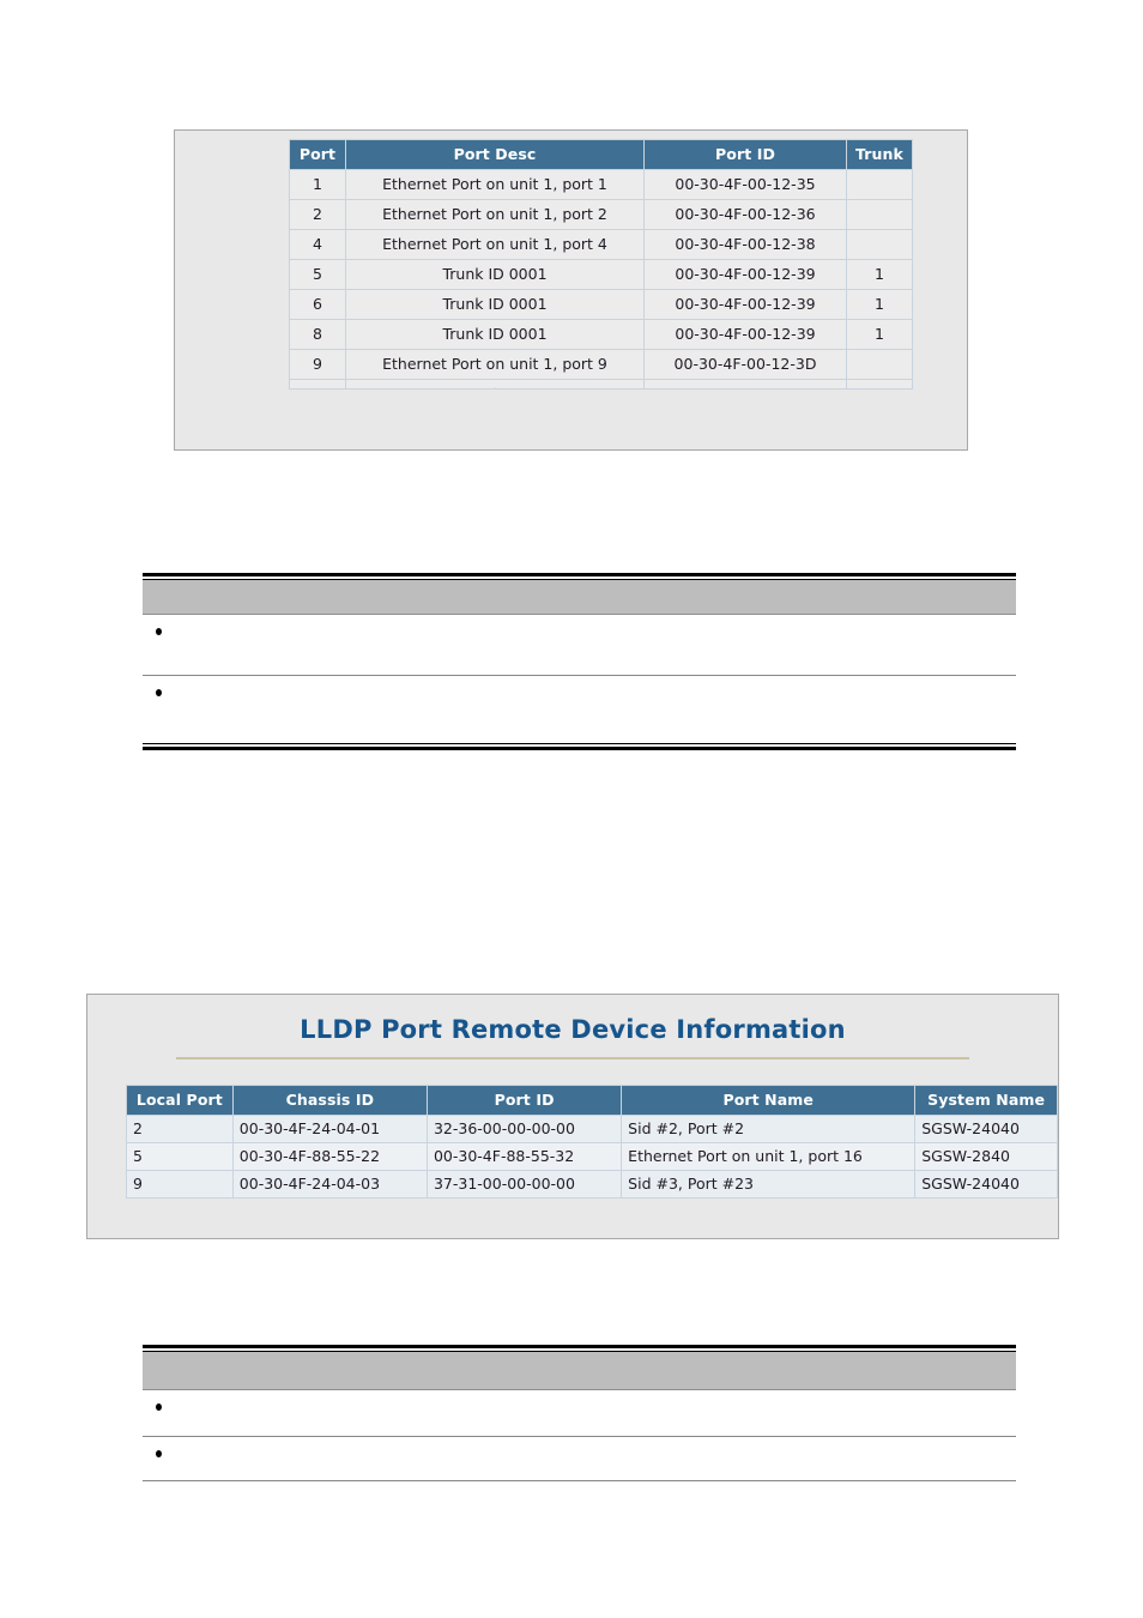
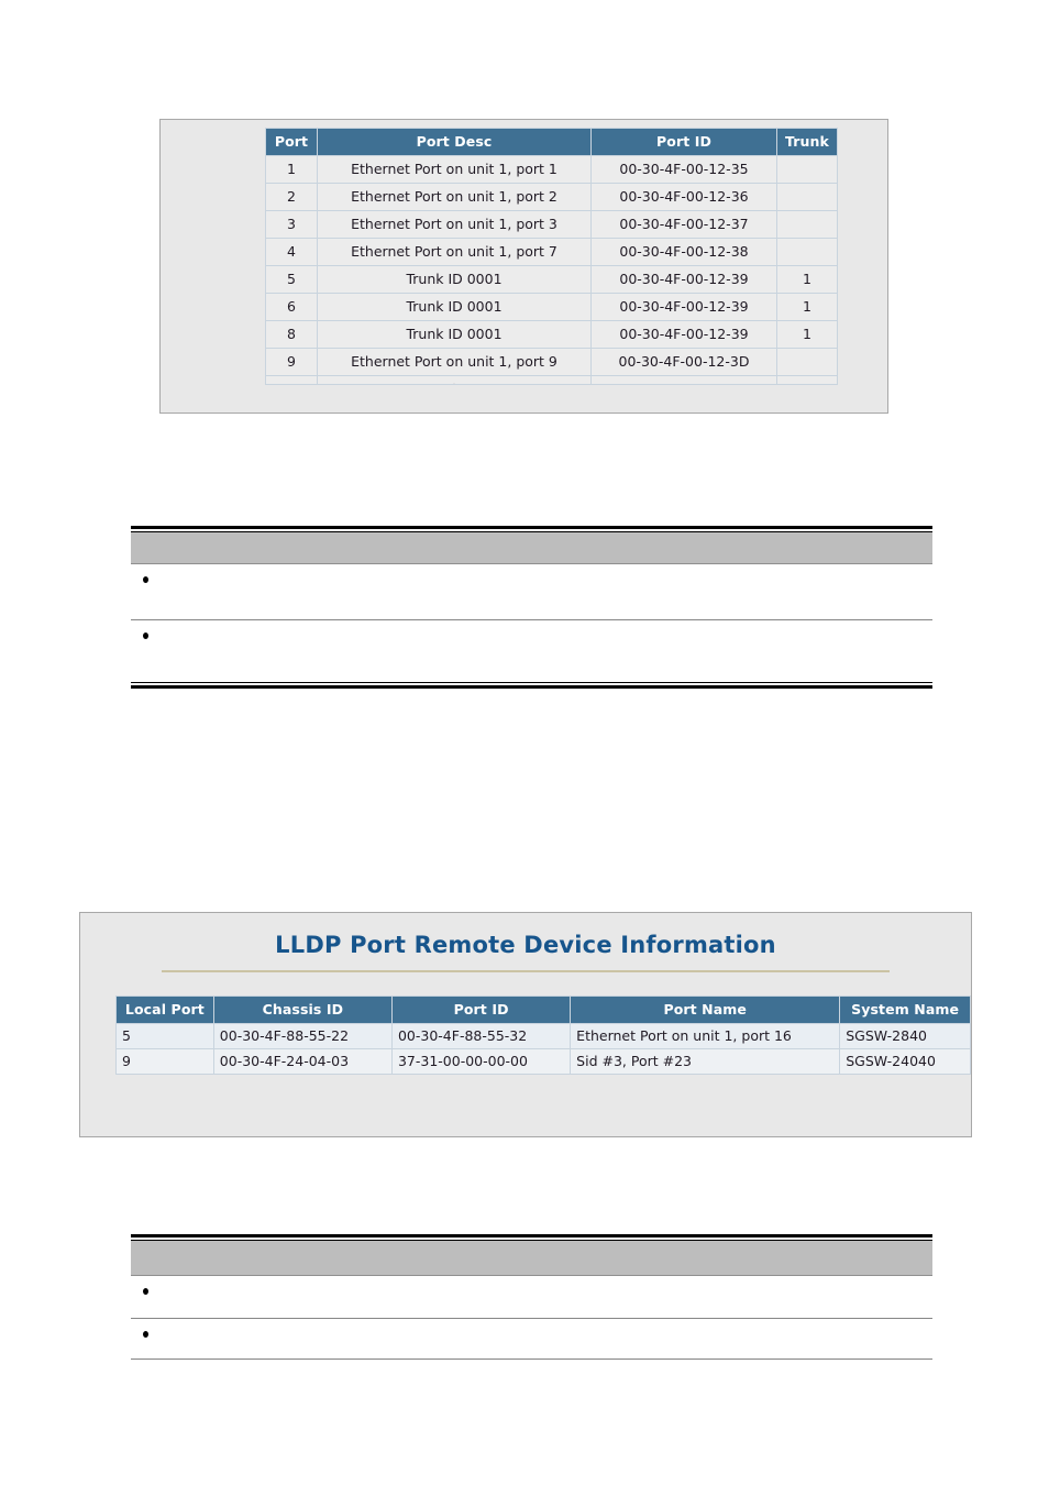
  Port	Port Desc	Port ID	Trunk
  1	Ethernet Port on unit 1, port 1	00-30-4F-00-12-35
  2	Ethernet Port on unit 1, port 2	00-30-4F-00-12-36
+ 3	Ethernet Port on unit 1, port 3	00-30-4F-00-12-37
- 4	Ethernet Port on unit 1, port 4	00-30-4F-00-12-38
+ 4	Ethernet Port on unit 1, port 7	00-30-4F-00-12-38
  5	Trunk ID 0001	00-30-4F-00-12-39	1
  6	Trunk ID 0001	00-30-4F-00-12-39	1
  8	Trunk ID 0001	00-30-4F-00-12-39	1
  9	Ethernet Port on unit 1, port 9	00-30-4F-00-12-3D
  	.
  LLDP Port Remote Device Information
  Local Port	Chassis ID	Port ID	Port Name	System Name
- 2	00-30-4F-24-04-01	32-36-00-00-00-00	Sid #2, Port #2	SGSW-24040
  5	00-30-4F-88-55-22	00-30-4F-88-55-32	Ethernet Port on unit 1, port 16	SGSW-2840
  9	00-30-4F-24-04-03	37-31-00-00-00-00	Sid #3, Port #23	SGSW-24040
